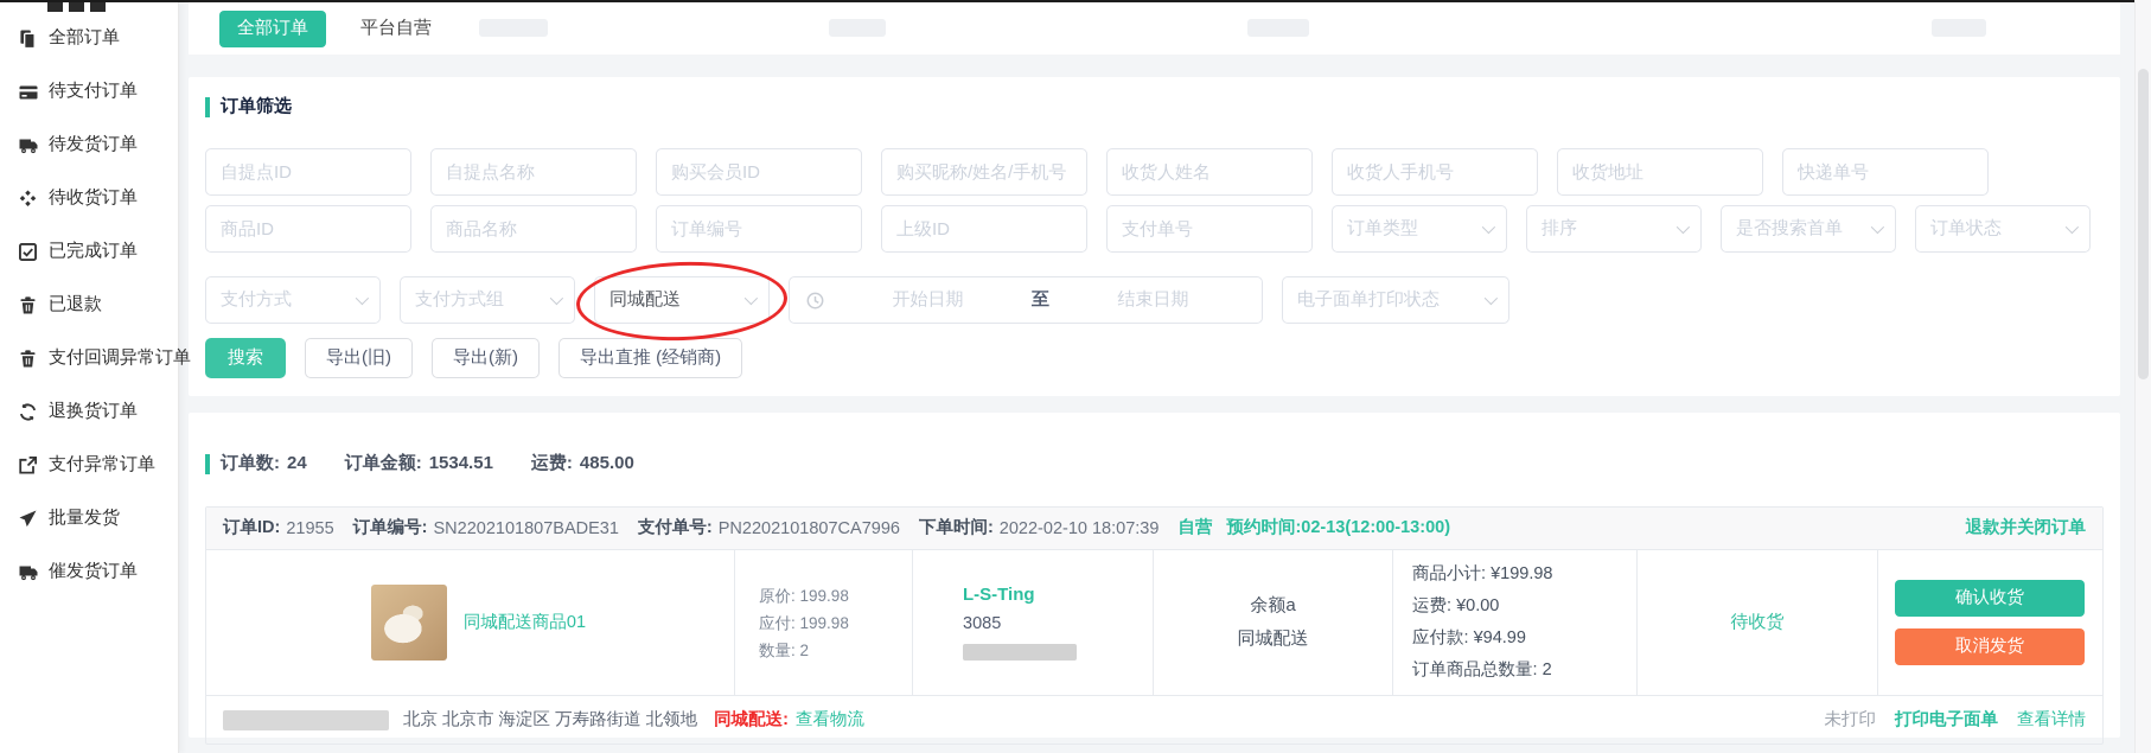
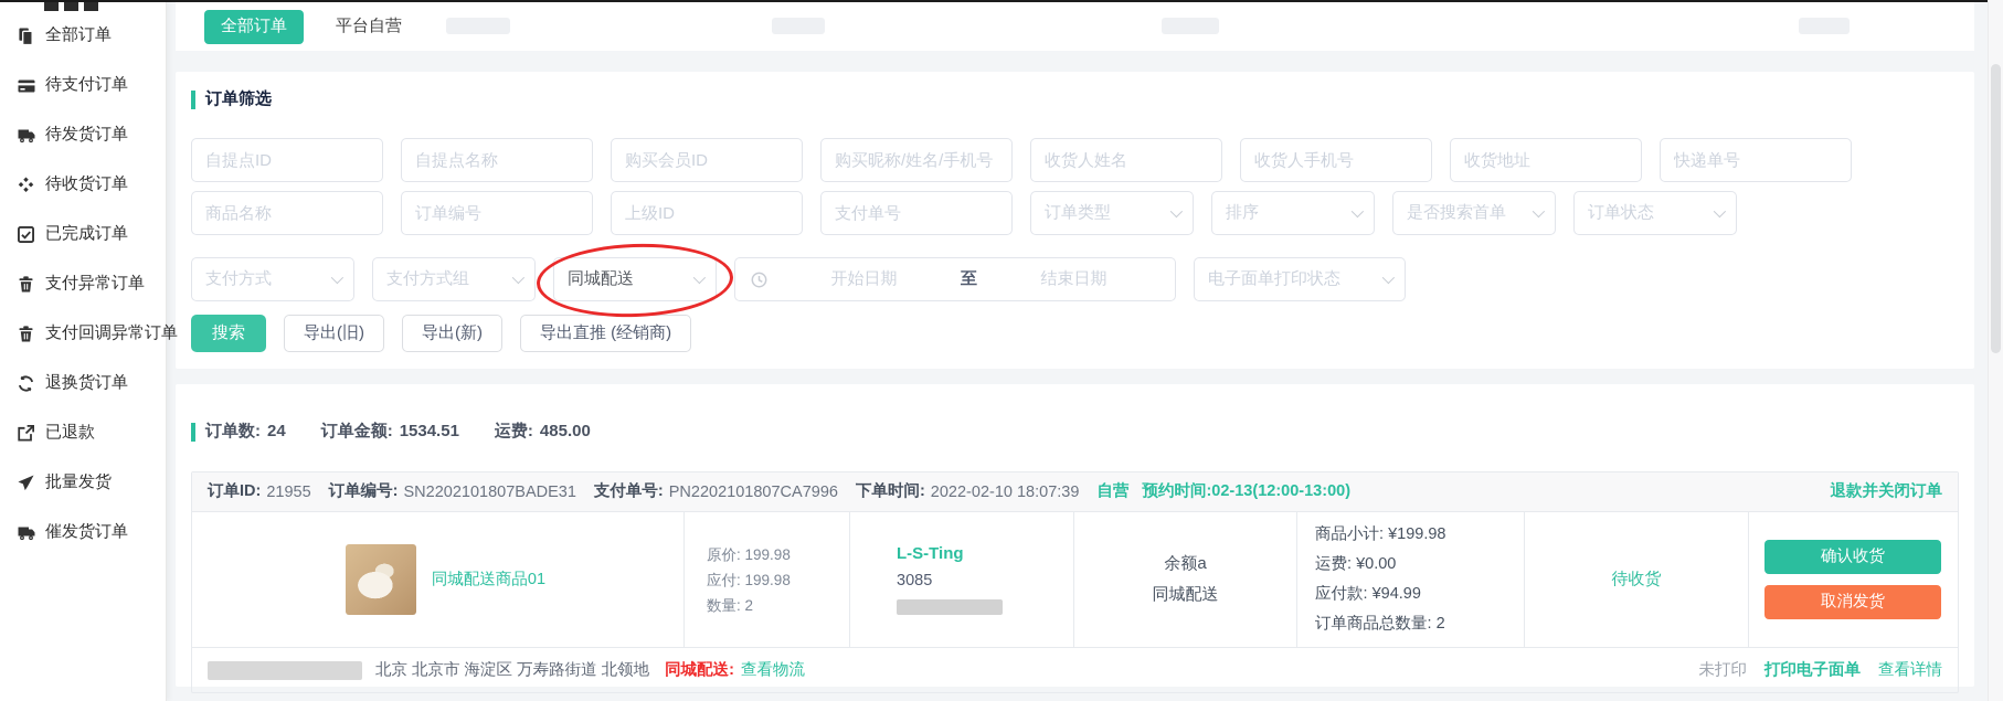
  全部订单
  待支付订单
  待发货订单
  待收货订单
  已完成订单
- 已退款
+ 支付异常订单
  支付回调异常订单
  退换货订单
- 支付异常订单
+ 已退款
  批量发货
  催发货订单
  全部订单
  平台自营
  订单筛选
  自提点ID
  自提点名称
  购买会员ID
  购买昵称/姓名/手机号
  收货人姓名
  收货人手机号
  收货地址
  快递单号
- 商品ID
  商品名称
  订单编号
  上级ID
  支付单号
  订单类型
  排序
  是否搜索首单
  订单状态
  支付方式
  支付方式组
  同城配送
  开始日期
  至
  结束日期
  电子面单打印状态
  搜索
  导出(旧)
  导出(新)
  导出直推 (经销商)
  订单数: 24
  订单金额: 1534.51
  运费: 485.00
  订单ID:
  21955
  订单编号:
  SN2202101807BADE31
  支付单号:
  PN2202101807CA7996
  下单时间:
  2022-02-10 18:07:39
  自营
  预约时间:02-13(12:00-13:00)
  退款并关闭订单
  同城配送商品01
  原价: 199.98
  应付: 199.98
  数量: 2
  L-S-Ting
  3085
  余额a
  同城配送
  商品小计: ¥199.98
  运费: ¥0.00
  应付款: ¥94.99
  订单商品总数量: 2
  待收货
  确认收货
  取消发货
  北京 北京市 海淀区 万寿路街道 北领地
  同城配送:
  查看物流
  未打印
  打印电子面单
  查看详情
